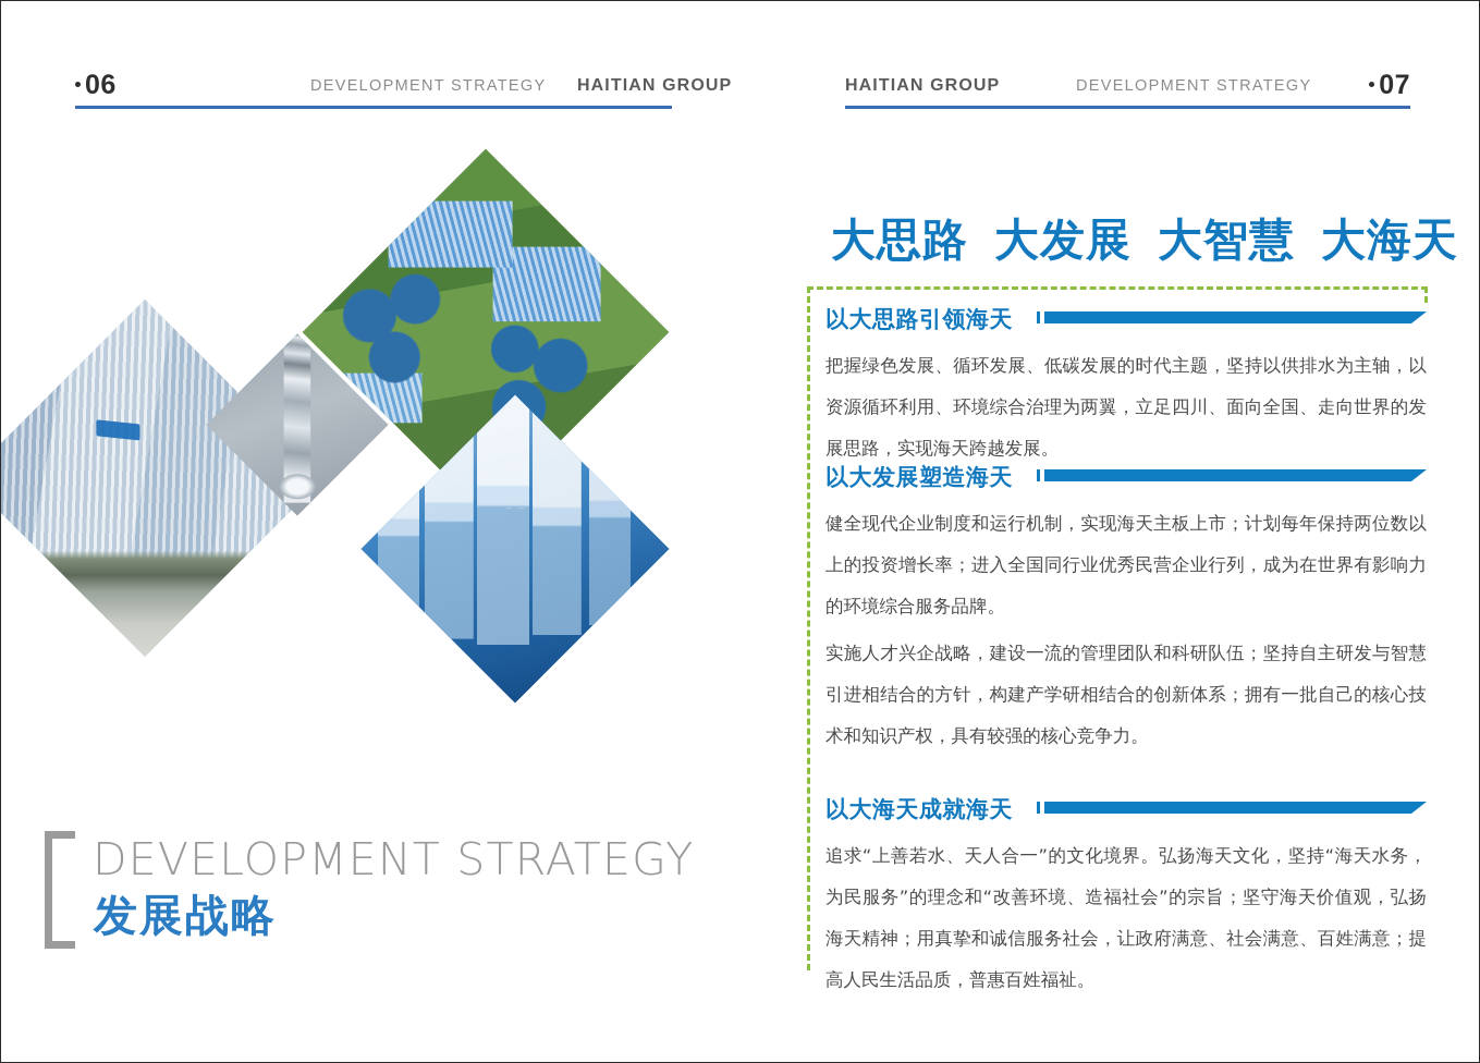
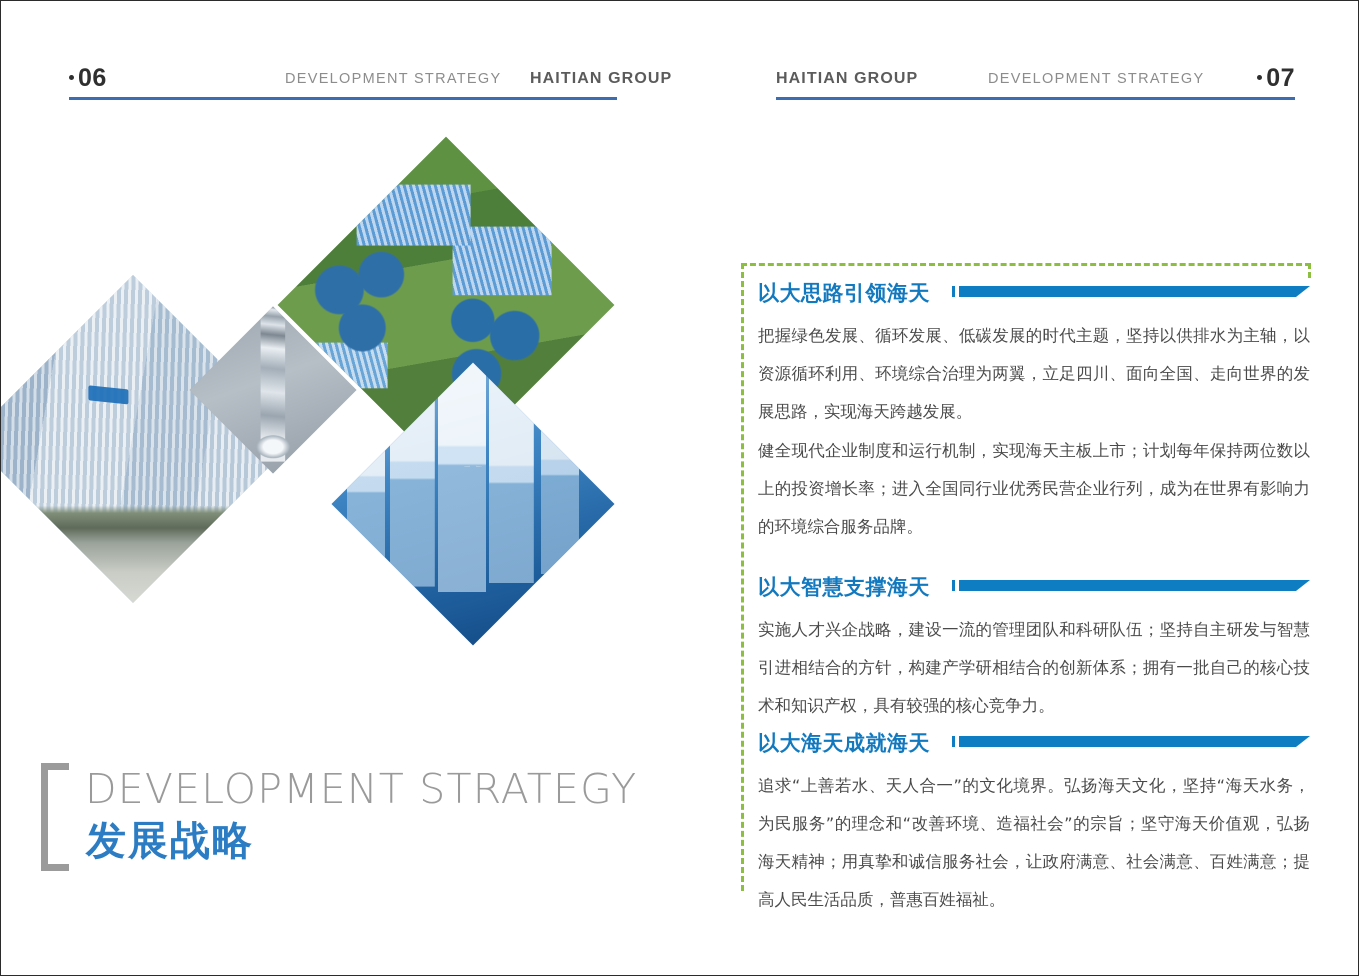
  06
  DEVELOPMENT STRATEGY
  HAITIAN GROUP
  HAITIAN GROUP
  DEVELOPMENT STRATEGY
  07
  DEVELOPMENT STRATEGY
  发展战略
- 大思路 大发展 大智慧 大海天
  以大思路引领海天
  把握绿色发展、循环发展、低碳发展的时代主题，坚持以供排水为主轴，以资源循环利用、环境综合治理为两翼，立足四川、面向全国、走向世界的发展思路，实现海天跨越发展。
- 以大发展塑造海天
  健全现代企业制度和运行机制，实现海天主板上市；计划每年保持两位数以上的投资增长率；进入全国同行业优秀民营企业行列，成为在世界有影响力的环境综合服务品牌。
+ 以大智慧支撑海天
  实施人才兴企战略，建设一流的管理团队和科研队伍；坚持自主研发与智慧引进相结合的方针，构建产学研相结合的创新体系；拥有一批自己的核心技术和知识产权，具有较强的核心竞争力。
  以大海天成就海天
  追求“上善若水、天人合一”的文化境界。弘扬海天文化，坚持“海天水务，为民服务”的理念和“改善环境、造福社会”的宗旨；坚守海天价值观，弘扬海天精神；用真挚和诚信服务社会，让政府满意、社会满意、百姓满意；提高人民生活品质，普惠百姓福祉。
